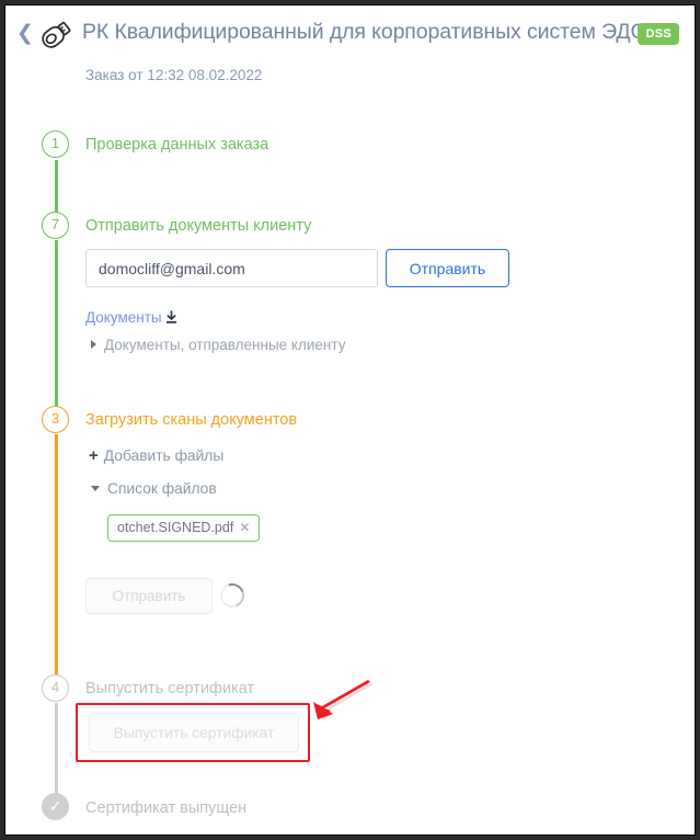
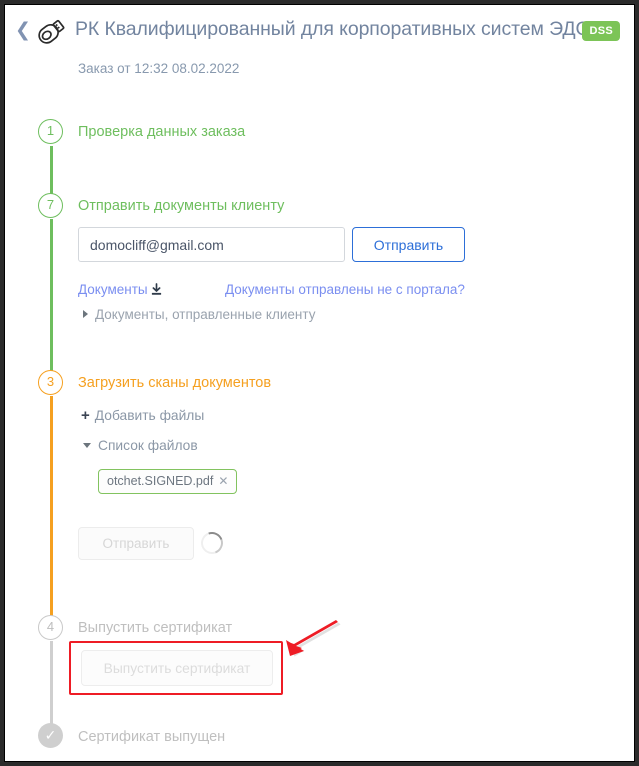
  ❮
  РК Квалифицированный для корпоративных систем ЭД
  DSS
  Заказ от 12:32 08.02.2022
  1
  Проверка данных заказа
  7
  Отправить документы клиенту
  domocliff@gmail.com
  Отправить
  Документы
+ Документы отправлены не с портала?
  Документы, отправленные клиенту
  3
  Загрузить сканы документов
  + Добавить файлы
  Список файлов
  otchet.SIGNED.pdf ✕
  Отправить
  4
  Выпустить сертификат
  Выпустить сертификат
  ✓
  Сертификат выпущен
